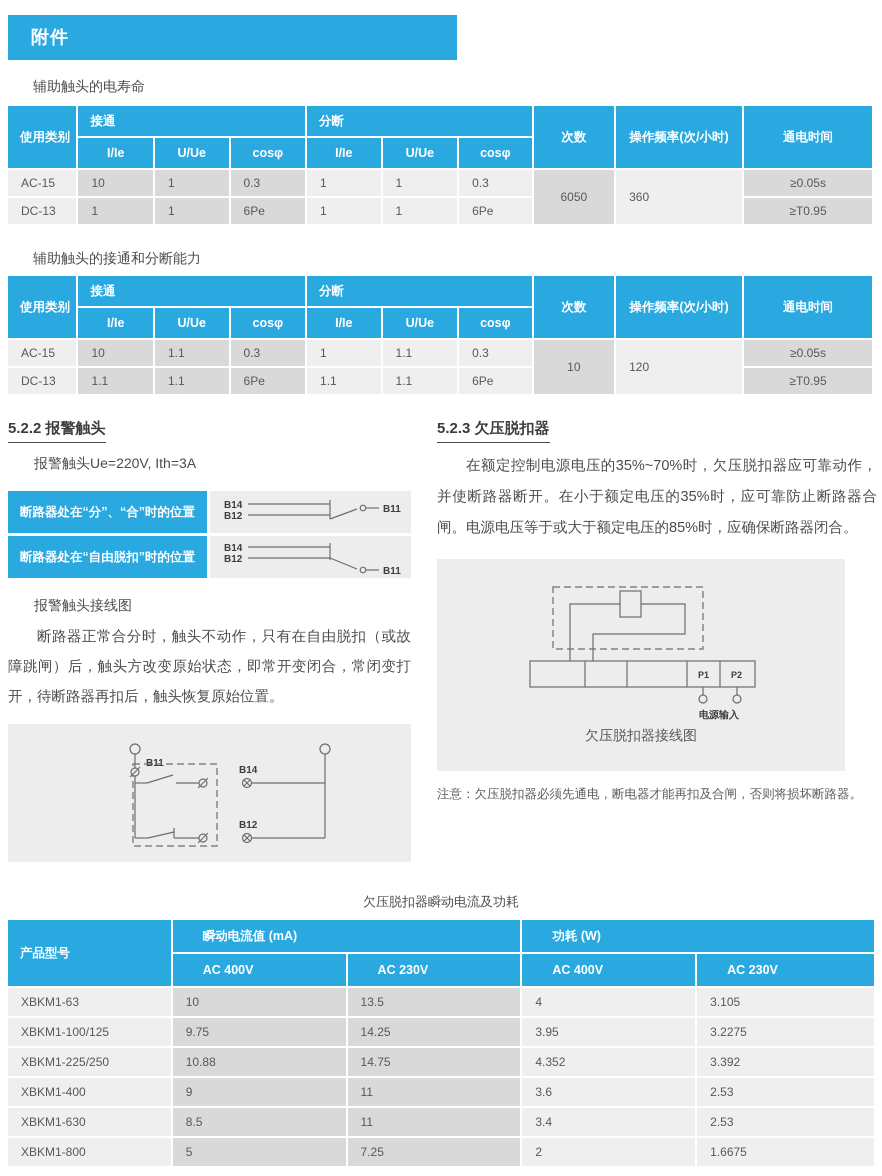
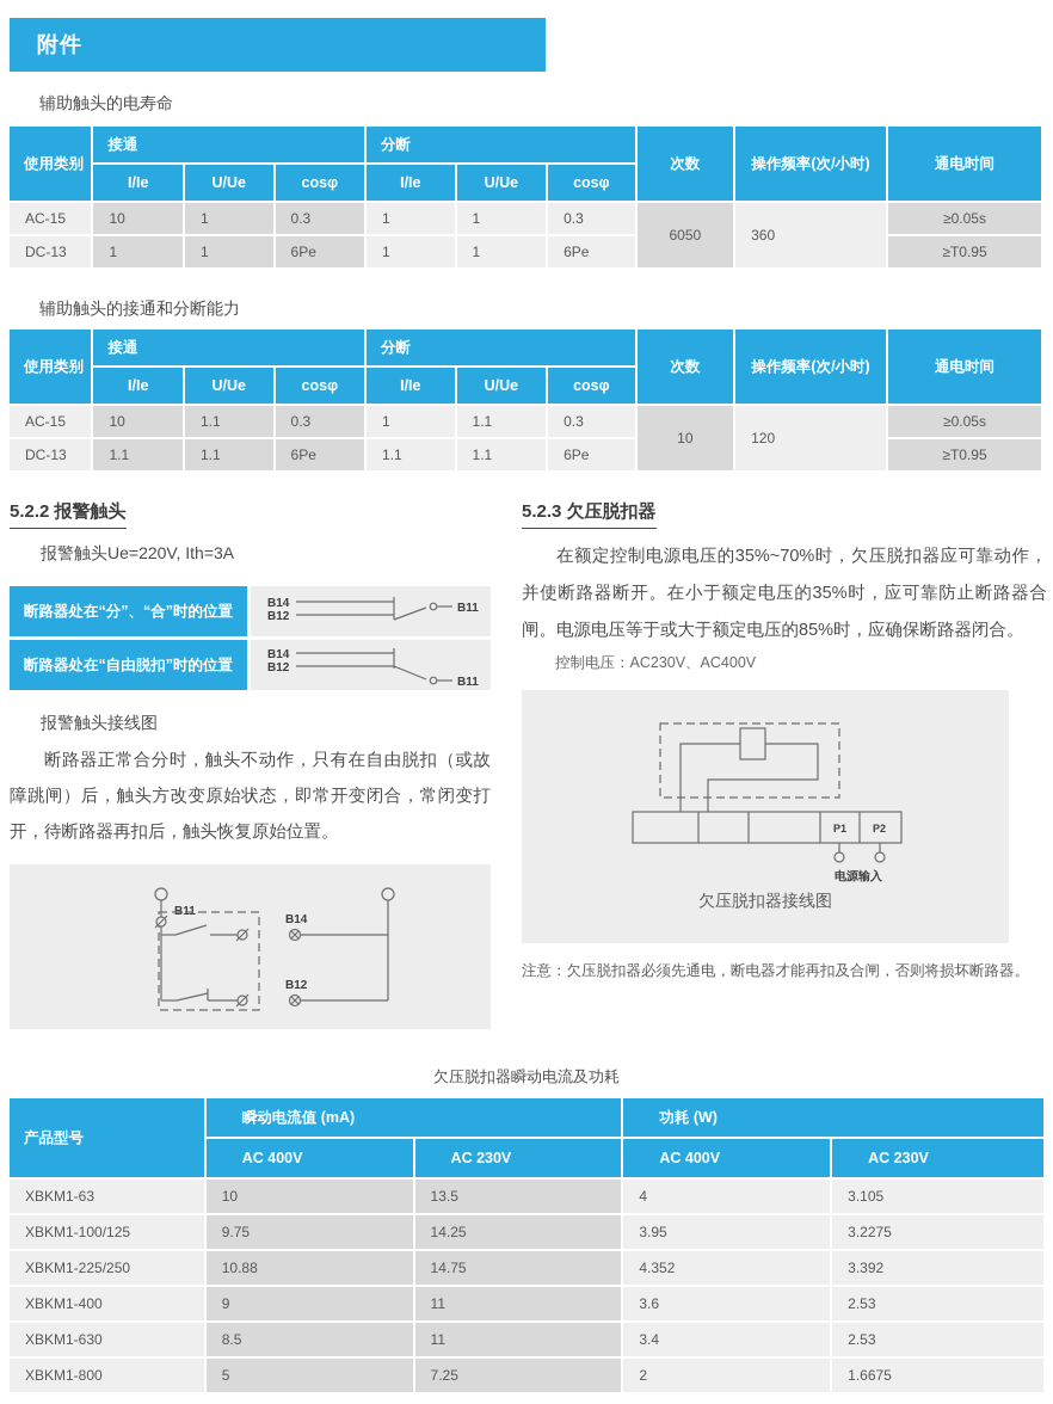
  附件
  辅助触头的电寿命
  使用类别	接通	分断	次数	操作频率(次/小时)	通电时间
  I/Ie	U/Ue	cosφ	I/Ie	U/Ue	cosφ
  AC-15	10	1	0.3	1	1	0.3	6050	360	≥0.05s
  DC-13	1	1	6Pe	1	1	6Pe	≥T0.95
  辅助触头的接通和分断能力
  使用类别	接通	分断	次数	操作频率(次/小时)	通电时间
  I/Ie	U/Ue	cosφ	I/Ie	U/Ue	cosφ
  AC-15	10	1.1	0.3	1	1.1	0.3	10	120	≥0.05s
  DC-13	1.1	1.1	6Pe	1.1	1.1	6Pe	≥T0.95
  5.2.2 报警触头
  报警触头Ue=220V, Ith=3A
  断路器处在“分”、“合”时的位置
  B14
  B12
  B11
  断路器处在“自由脱扣”时的位置
  B14
  B12
  B11
  报警触头接线图
  断路器正常合分时，触头不动作，只有在自由脱扣（或故障跳闸）后，触头方改变原始状态，即常开变闭合，常闭变打开，待断路器再扣后，触头恢复原始位置。
  B14
  B12
  5.2.3 欠压脱扣器
  在额定控制电源电压的35%~70%时，欠压脱扣器应可靠动作，并使断路器断开。在小于额定电压的35%时，应可靠防止断路器合闸。电源电压等于或大于额定电压的85%时，应确保断路器闭合。
+ 控制电压：AC230V、AC400V
  P1
  P2
  电源输入
  欠压脱扣器接线图
  注意：欠压脱扣器必须先通电，断电器才能再扣及合闸，否则将损坏断路器。
  欠压脱扣器瞬动电流及功耗
  产品型号	瞬动电流值 (mA)	功耗 (W)
  AC 400V	AC 230V	AC 400V	AC 230V
  XBKM1-63	10	13.5	4	3.105
  XBKM1-100/125	9.75	14.25	3.95	3.2275
  XBKM1-225/250	10.88	14.75	4.352	3.392
  XBKM1-400	9	11	3.6	2.53
  XBKM1-630	8.5	11	3.4	2.53
  XBKM1-800	5	7.25	2	1.6675
